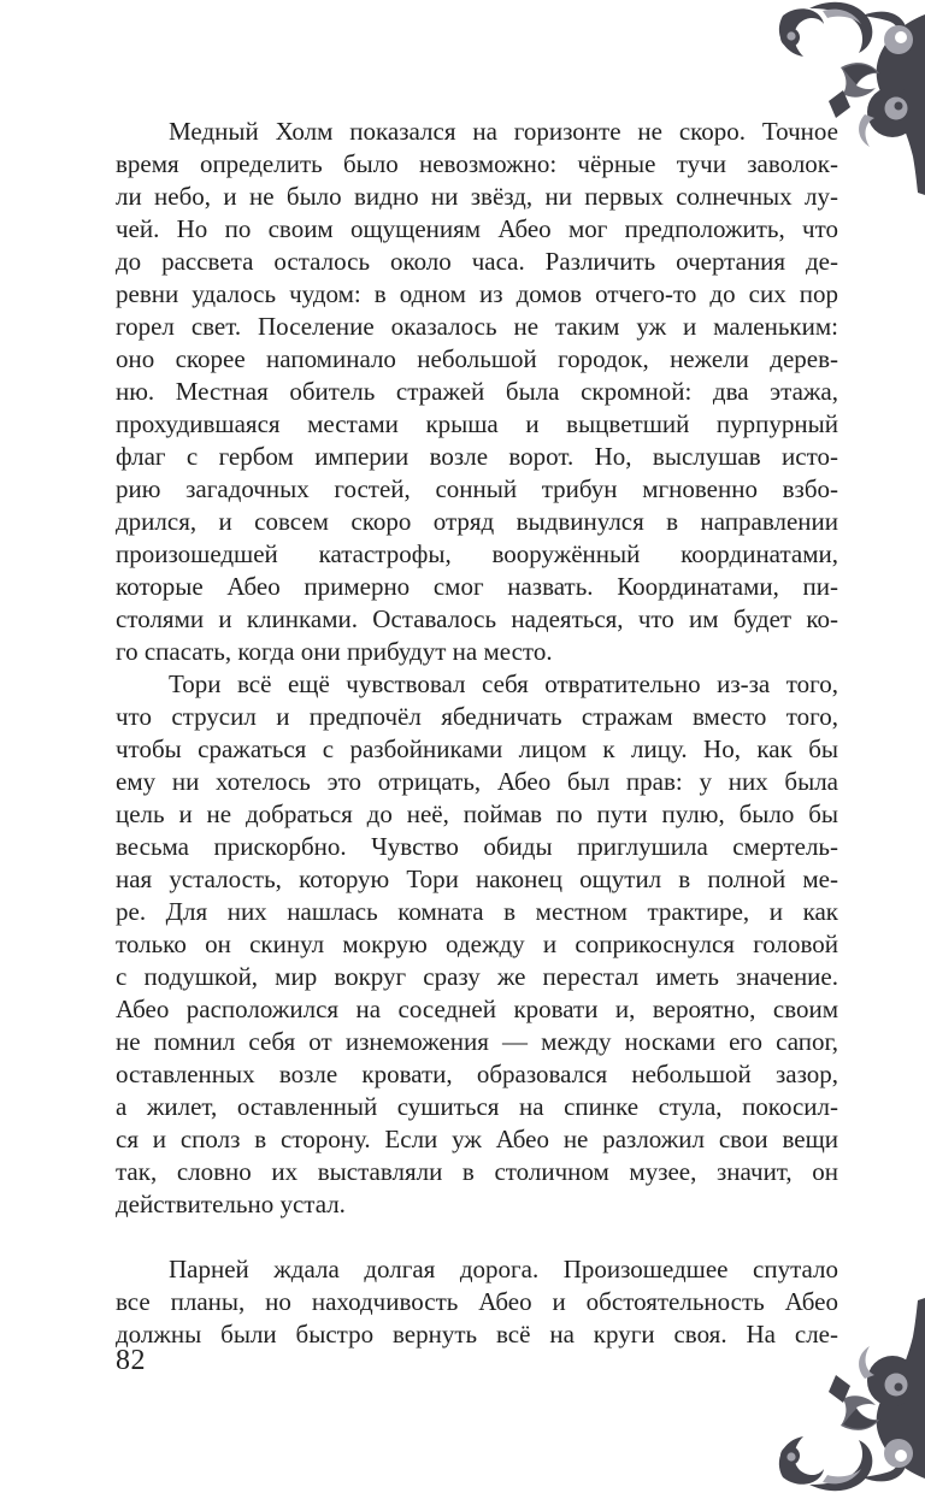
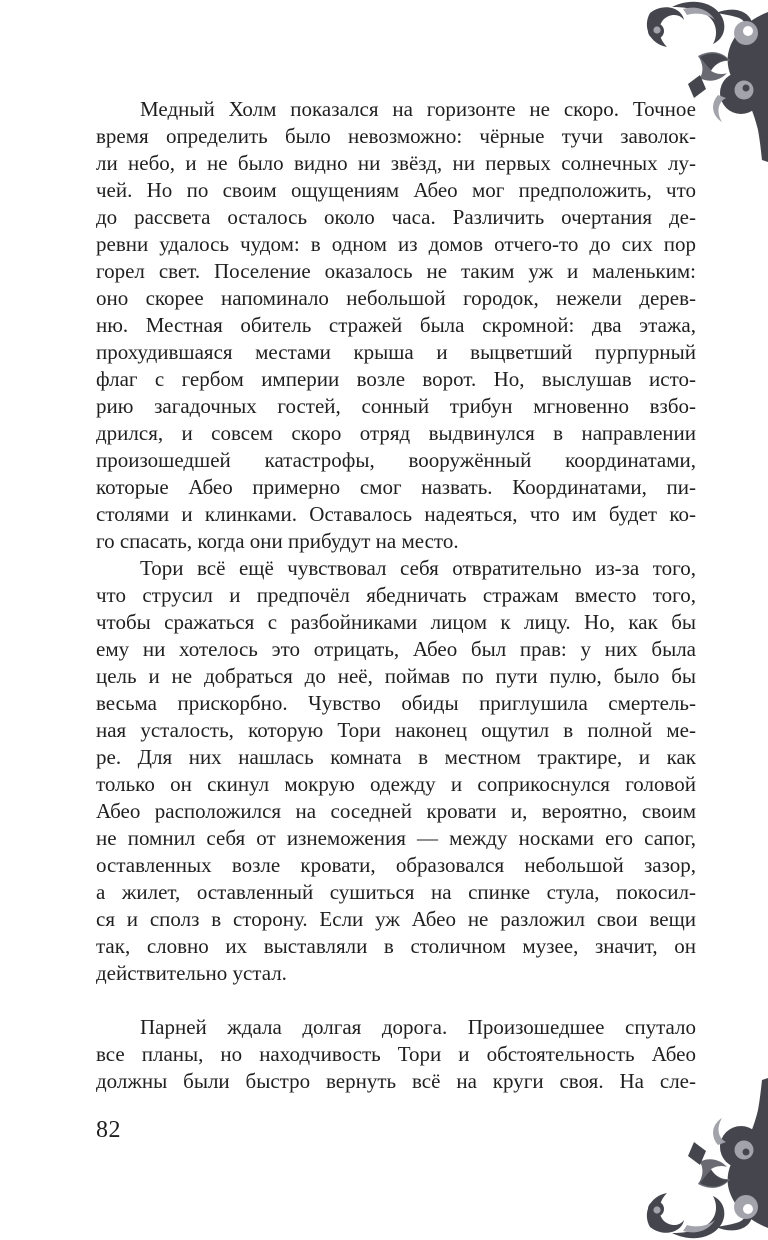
  Медный Холм показался на горизонте не скоро. Точное
  время определить было невозможно: чёрные тучи заволок-
  ли небо, и не было видно ни звёзд, ни первых солнечных лу-
  чей. Но по своим ощущениям Абео мог предположить, что
  до рассвета осталось около часа. Различить очертания де-
  ревни удалось чудом: в одном из домов отчего-то до сих пор
  горел свет. Поселение оказалось не таким уж и маленьким:
  оно скорее напоминало небольшой городок, нежели дерев-
  ню. Местная обитель стражей была скромной: два этажа,
  прохудившаяся местами крыша и выцветший пурпурный
  флаг с гербом империи возле ворот. Но, выслушав исто-
  рию загадочных гостей, сонный трибун мгновенно взбо-
  дрился, и совсем скоро отряд выдвинулся в направлении
  произошедшей катастрофы, вооружённый координатами,
  которые Абео примерно смог назвать. Координатами, пи-
  столями и клинками. Оставалось надеяться, что им будет ко-
  го спасать, когда они прибудут на место.
  Тори всё ещё чувствовал себя отвратительно из-за того,
  что струсил и предпочёл ябедничать стражам вместо того,
  чтобы сражаться с разбойниками лицом к лицу. Но, как бы
  ему ни хотелось это отрицать, Абео был прав: у них была
  цель и не добраться до неё, поймав по пути пулю, было бы
  весьма прискорбно. Чувство обиды приглушила смертель-
  ная усталость, которую Тори наконец ощутил в полной ме-
  ре. Для них нашлась комната в местном трактире, и как
  только он скинул мокрую одежду и соприкоснулся головой
- с подушкой, мир вокруг сразу же перестал иметь значение.
  Абео расположился на соседней кровати и, вероятно, своим
  не помнил себя от изнеможения — между носками его сапог,
  оставленных возле кровати, образовался небольшой зазор,
  а жилет, оставленный сушиться на спинке стула, покосил-
  ся и сполз в сторону. Если уж Абео не разложил свои вещи
  так, словно их выставляли в столичном музее, значит, он
  действительно устал.
  Парней ждала долгая дорога. Произошедшее спутало
- все планы, но находчивость Абео и обстоятельность Абео
+ все планы, но находчивость Тори и обстоятельность Абео
  должны были быстро вернуть всё на круги своя. На сле-
  82
